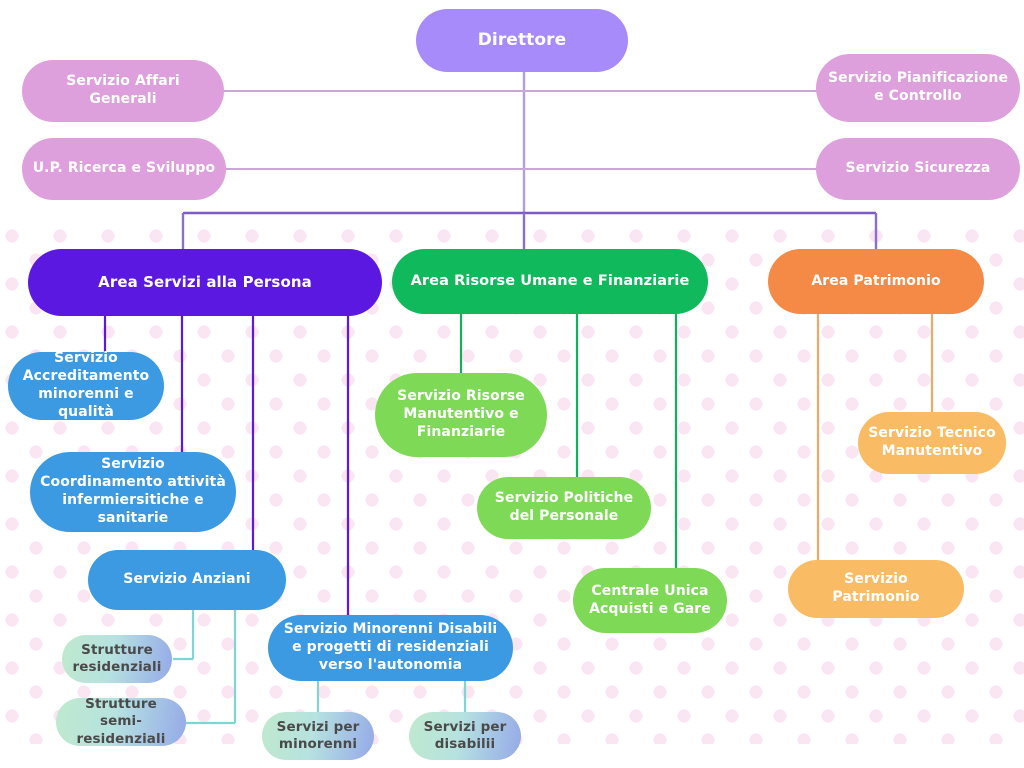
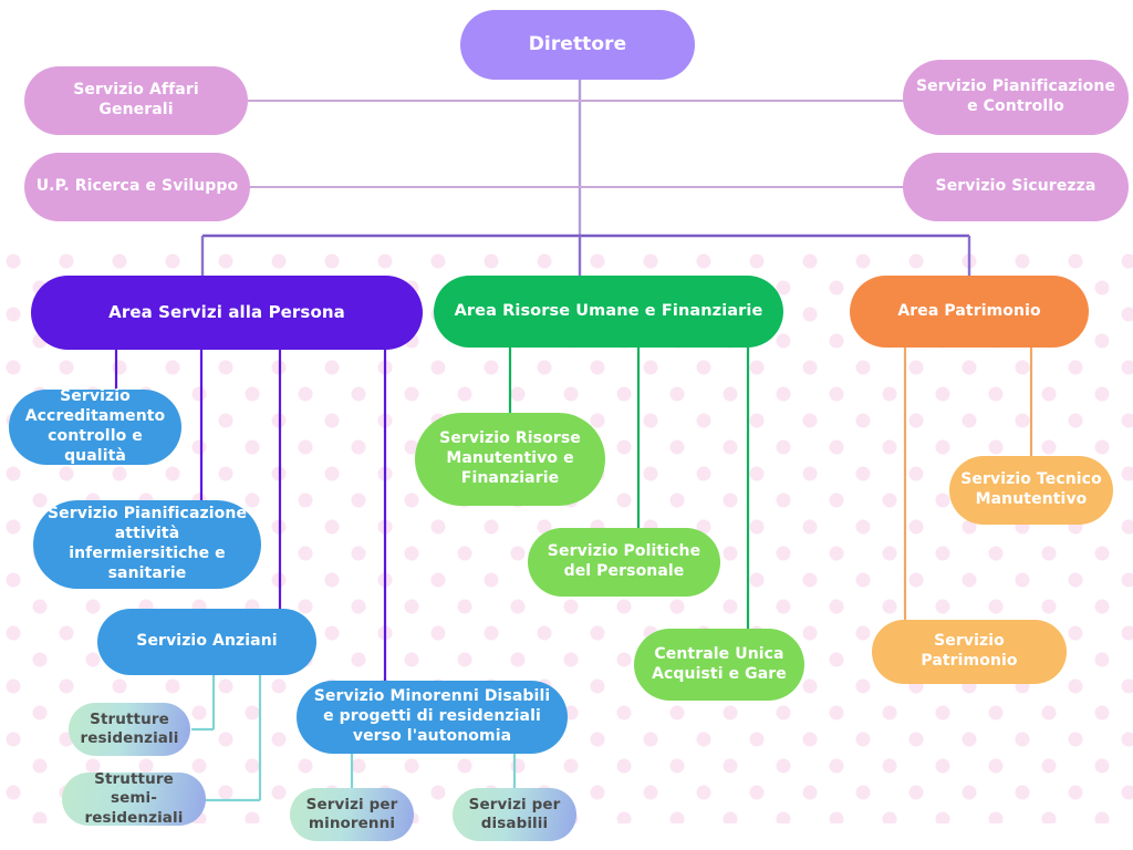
  Direttore
  Servizio Affari Generali
  U.P. Ricerca e Sviluppo
  Servizio Pianificazione e Controllo
  Servizio Sicurezza
  Area Servizi alla Persona
  Area Risorse Umane e Finanziarie
  Area Patrimonio
- Servizio Accreditamento minorenni e qualità
+ Servizio Accreditamento controllo e qualità
- Servizio Coordinamento attività infermiersitiche e sanitarie
+ Servizio Pianificazione attività infermiersitiche e sanitarie
  Servizio Anziani
  Servizio Minorenni Disabili e progetti di residenziali verso l'autonomia
  Servizio Risorse Manutentivo e Finanziarie
  Servizio Politiche del Personale
  Centrale Unica Acquisti e Gare
  Servizio Tecnico Manutentivo
  Servizio Patrimonio
  Strutture residenziali
  Strutture semi-residenziali
  Servizi per minorenni
  Servizi per disabilii
